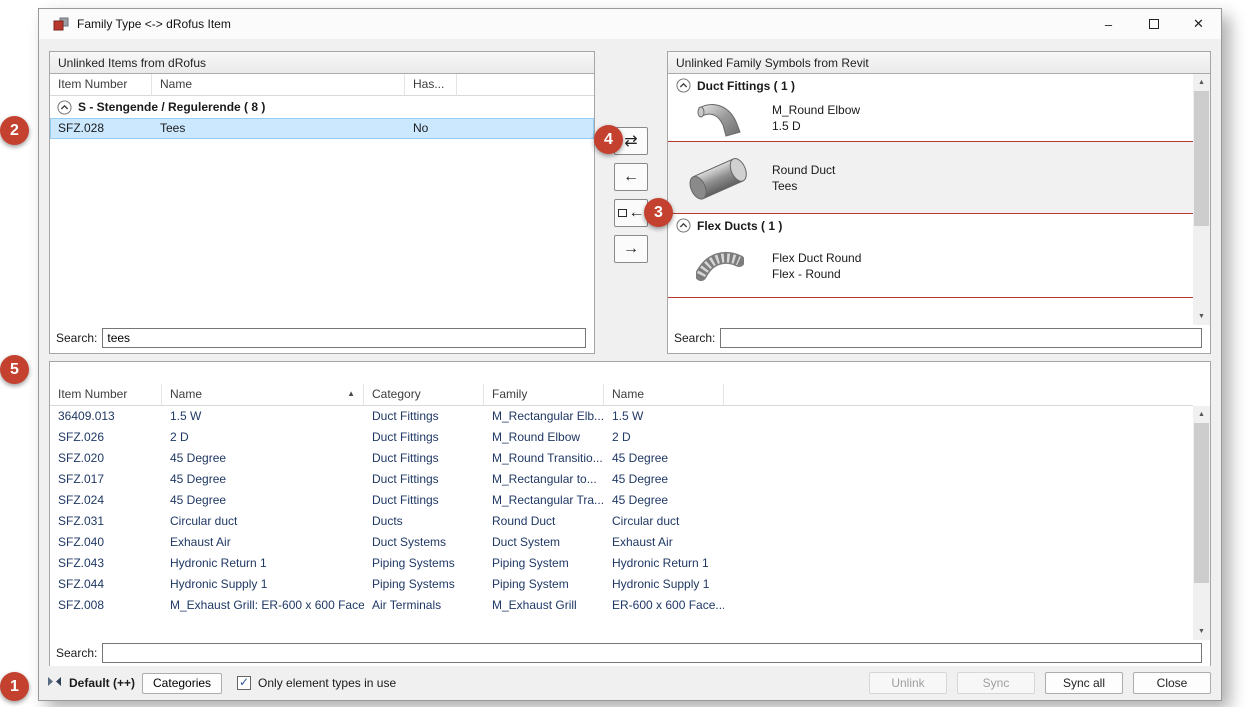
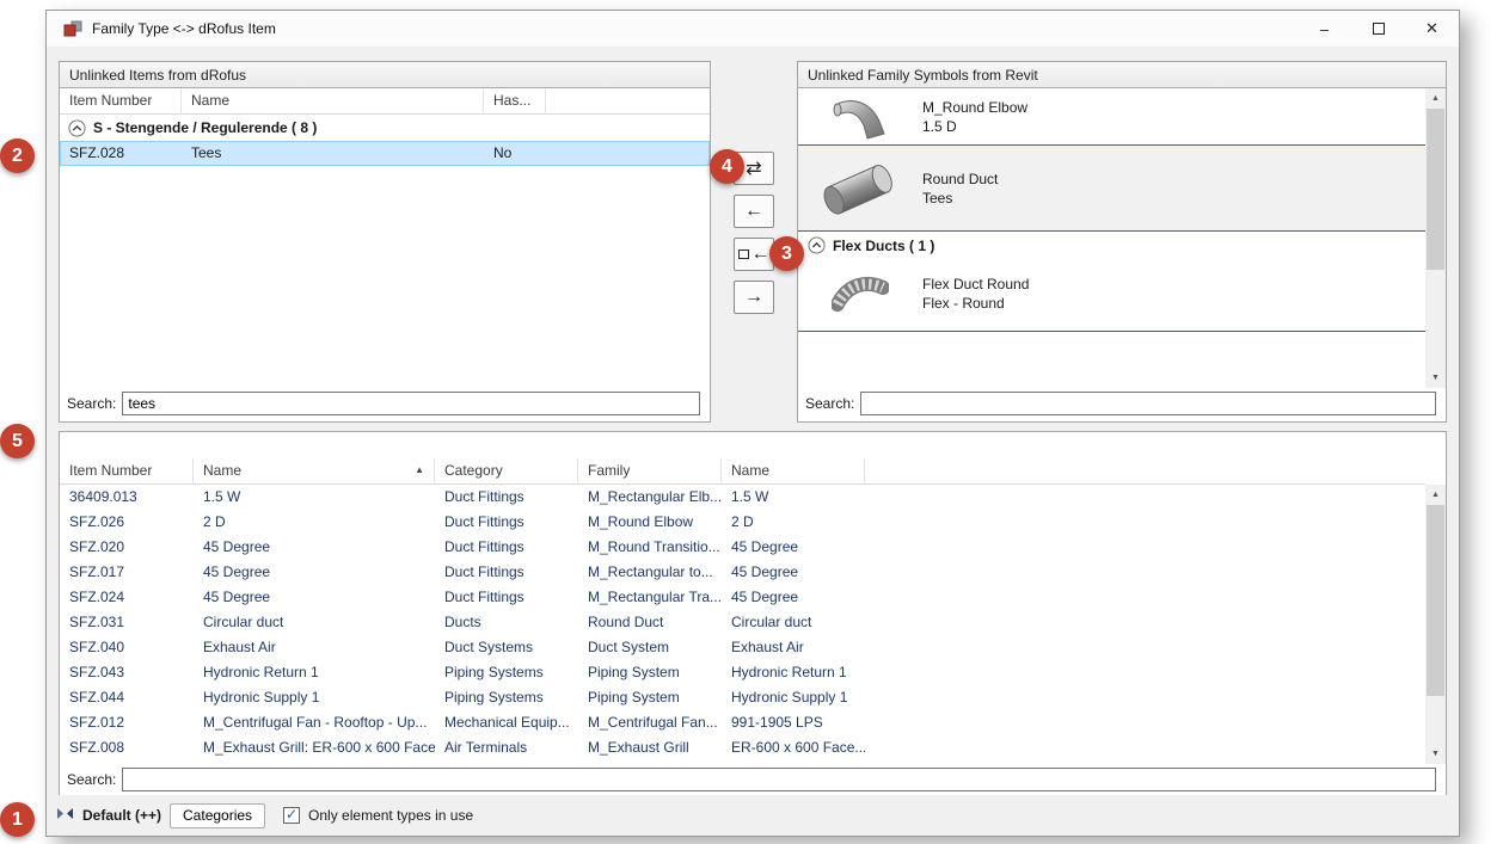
  Family Type <-> dRofus Item
  –
  ✕
  Unlinked Items from dRofus
  Item Number
  Name
  Has...
  S - Stengende / Regulerende ( 8 )
  SFZ.028
  Tees
  No
  Search:
  tees
  ⇄
  ←
  ←
  →
  Unlinked Family Symbols from Revit
- Duct Fittings ( 1 )
  M_Round Elbow
  1.5 D
  Round Duct
  Tees
  Flex Ducts ( 1 )
  Flex Duct Round
  Flex - Round
  Search:
  Item Number
  Name
  ▲
  Category
  Family
  Name
  36409.013
  1.5 W
  Duct Fittings
  M_Rectangular Elb...
  1.5 W
  SFZ.026
  2 D
  Duct Fittings
  M_Round Elbow
  2 D
  SFZ.020
  45 Degree
  Duct Fittings
  M_Round Transitio...
  45 Degree
  SFZ.017
  45 Degree
  Duct Fittings
  M_Rectangular to...
  45 Degree
  SFZ.024
  45 Degree
  Duct Fittings
  M_Rectangular Tra...
  45 Degree
  SFZ.031
  Circular duct
  Ducts
  Round Duct
  Circular duct
  SFZ.040
  Exhaust Air
  Duct Systems
  Duct System
  Exhaust Air
  SFZ.043
  Hydronic Return 1
  Piping Systems
  Piping System
  Hydronic Return 1
  SFZ.044
  Hydronic Supply 1
  Piping Systems
  Piping System
  Hydronic Supply 1
+ SFZ.012
+ M_Centrifugal Fan - Rooftop - Up...
+ Mechanical Equip...
+ M_Centrifugal Fan...
+ 991-1905 LPS
  SFZ.008
  M_Exhaust Grill: ER-600 x 600 Face
  Air Terminals
  M_Exhaust Grill
  ER-600 x 600 Face...
  Search:
  Default (++)
  Categories
  ✓
  Only element types in use
- Unlink
- Sync
- Sync all
- Close
  1
  2
  3
  4
  5
